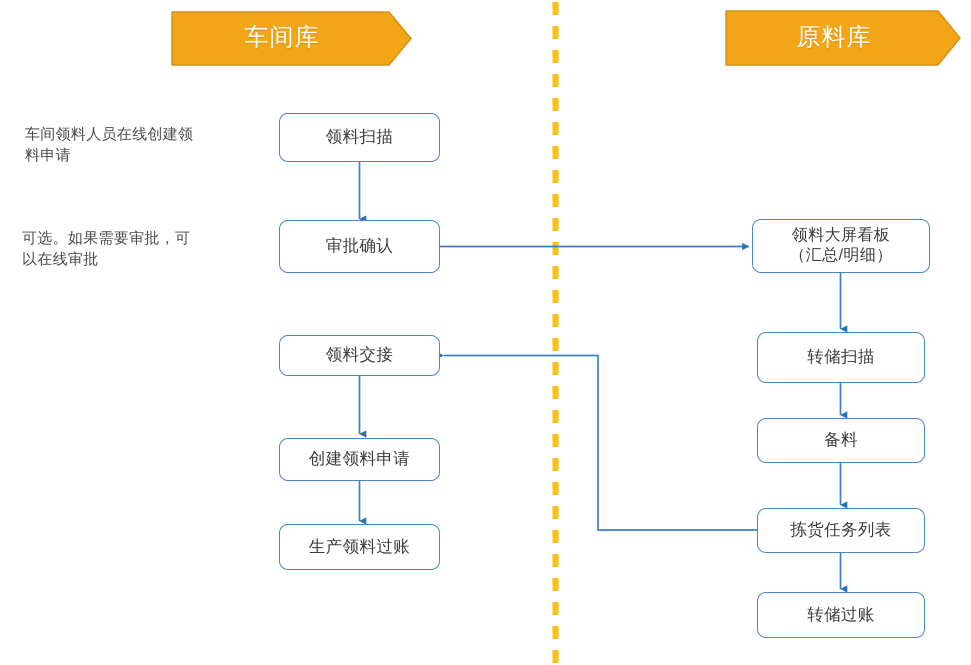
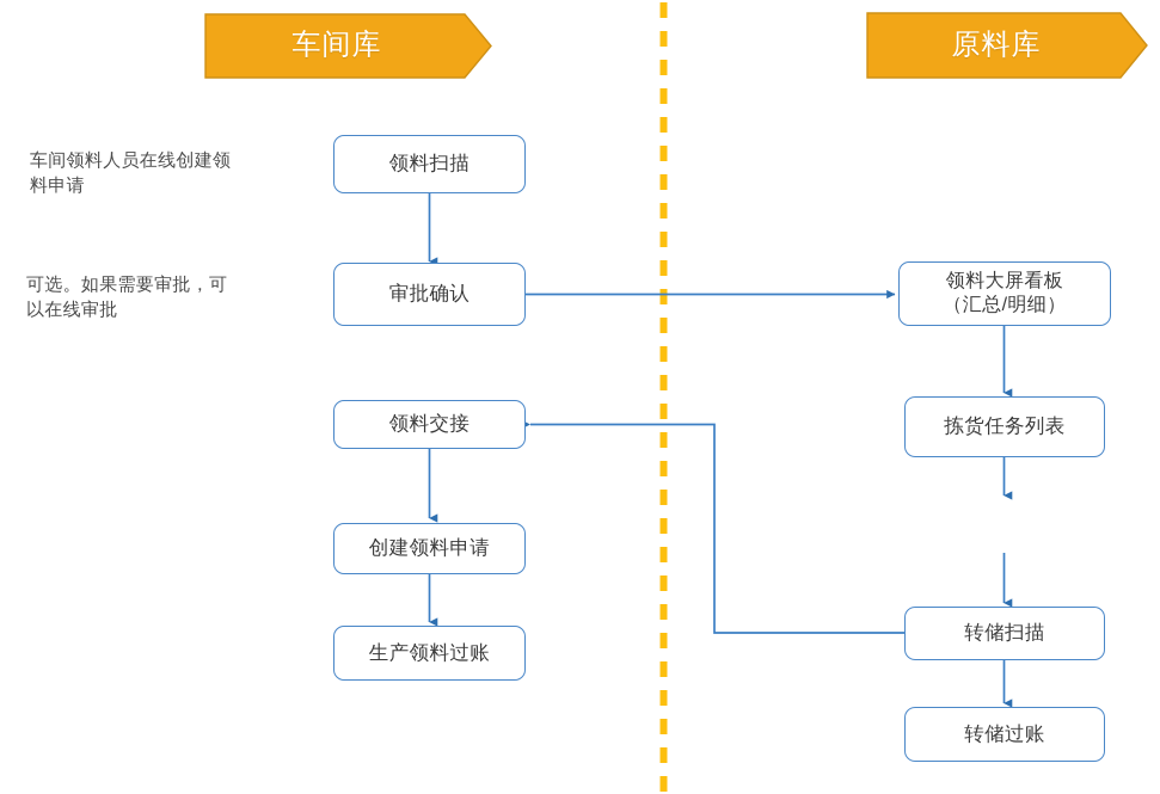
  车间库
  原料库
  车间领料人员在线创建领
  料申请
  可选。如果需要审批，可
  以在线审批
  领料扫描
  审批确认
  领料交接
  创建领料申请
  生产领料过账
  领料大屏看板
  （汇总/明细）
- 转储扫描
+ 拣货任务列表
- 备料
- 拣货任务列表
+ 转储扫描
  转储过账
